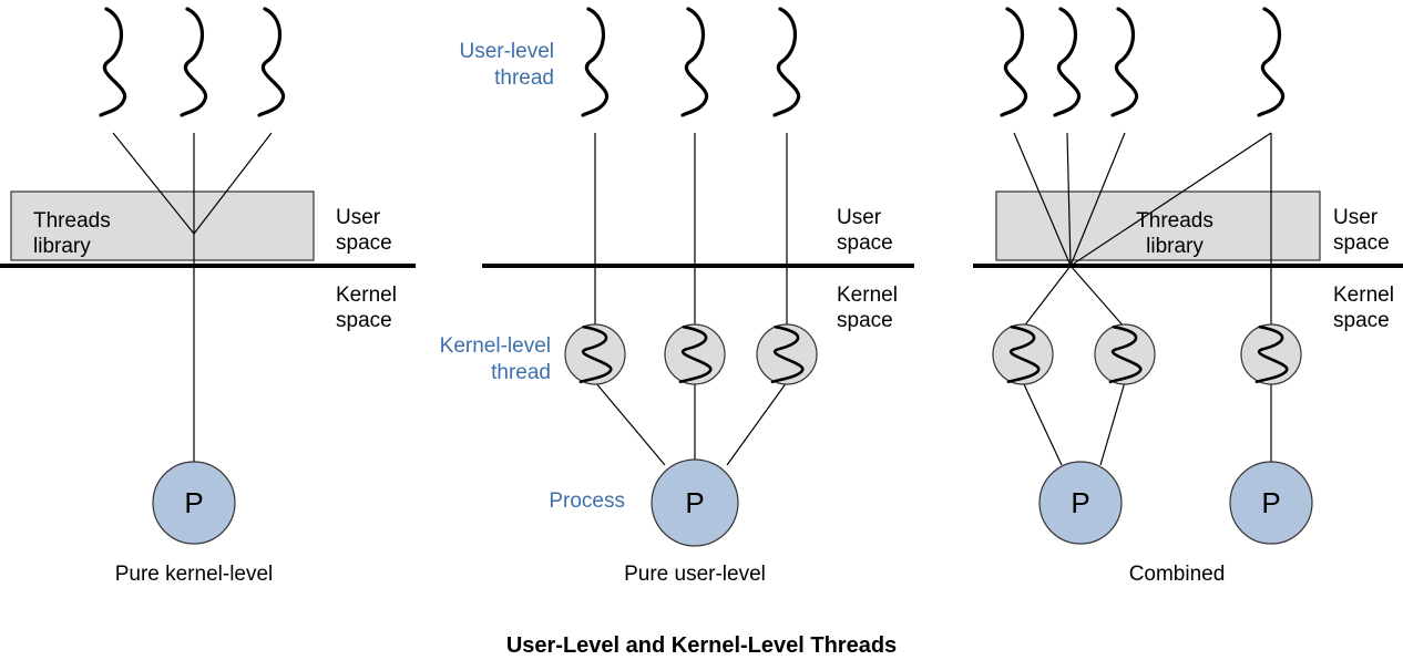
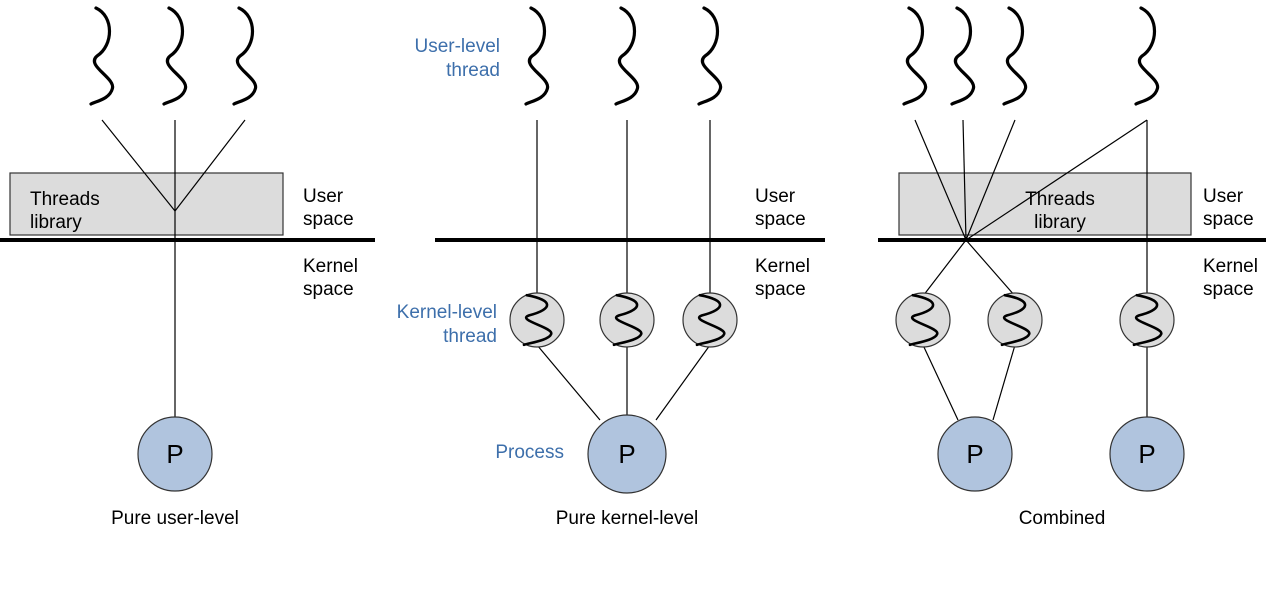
  Threads
  library
  User
  space
  Kernel
  space
  P
- Pure kernel-level
+ Pure user-level
  User
  space
  Kernel
  space
  P
- Pure user-level
+ Pure kernel-level
  Threads
  library
  User
  space
  Kernel
  space
  P
  P
  Combined
  User-level
  thread
  Kernel-level
  thread
  Process
- User-Level and Kernel-Level Threads
